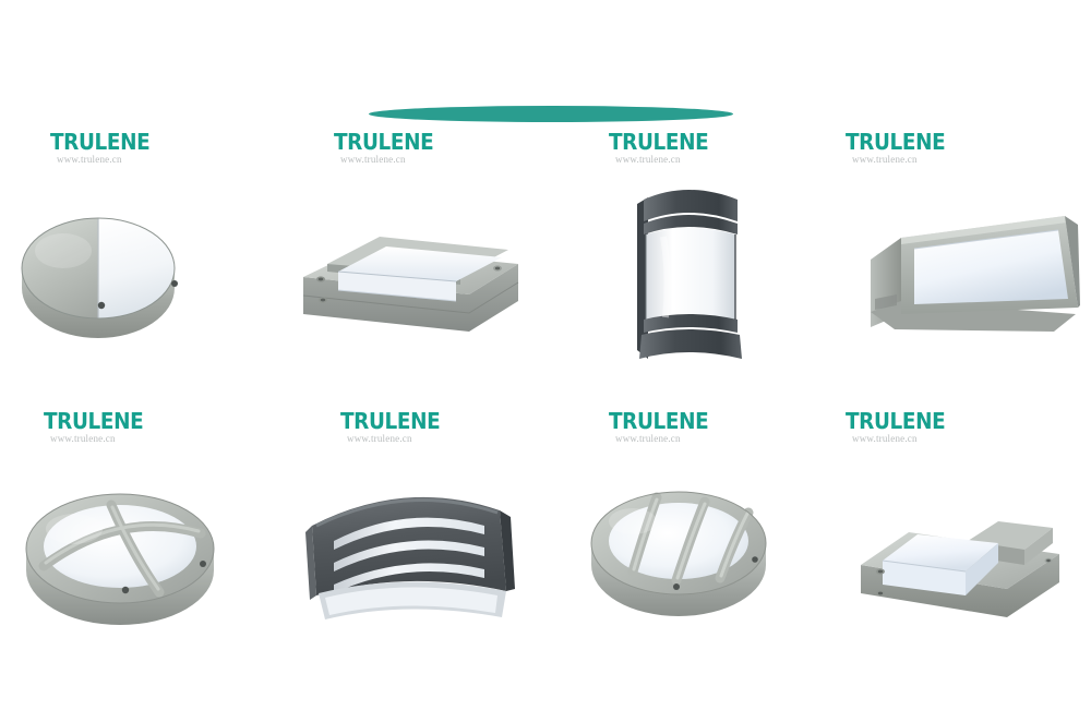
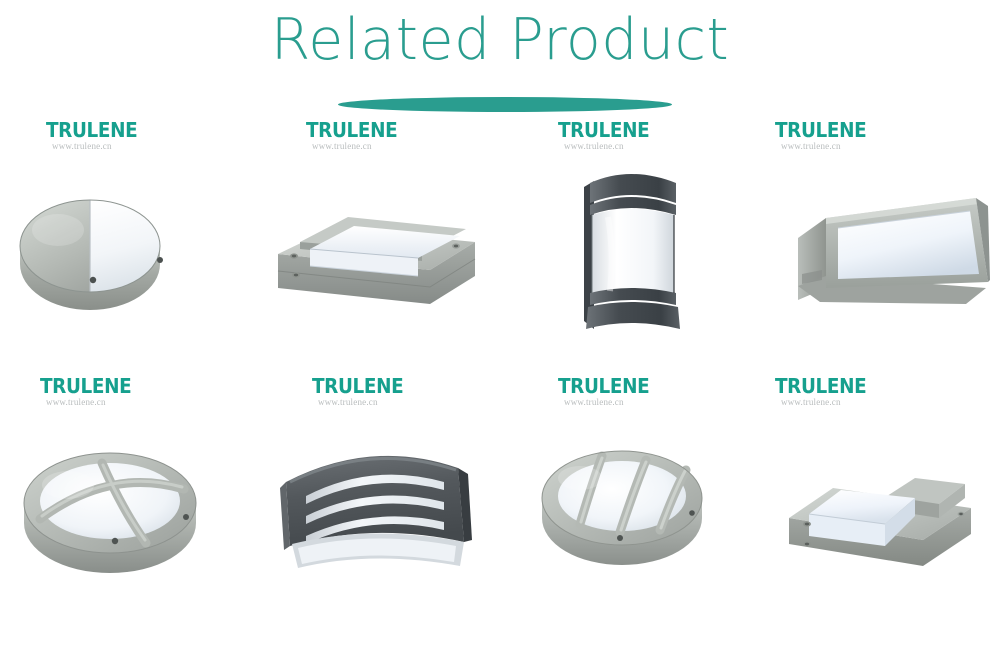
+ Related Product
  TRULENE
  www.trulene.cn
  TRULENE
  www.trulene.cn
  TRULENE
  www.trulene.cn
  TRULENE
  www.trulene.cn
  TRULENE
  www.trulene.cn
  TRULENE
  www.trulene.cn
  TRULENE
  www.trulene.cn
  TRULENE
  www.trulene.cn
